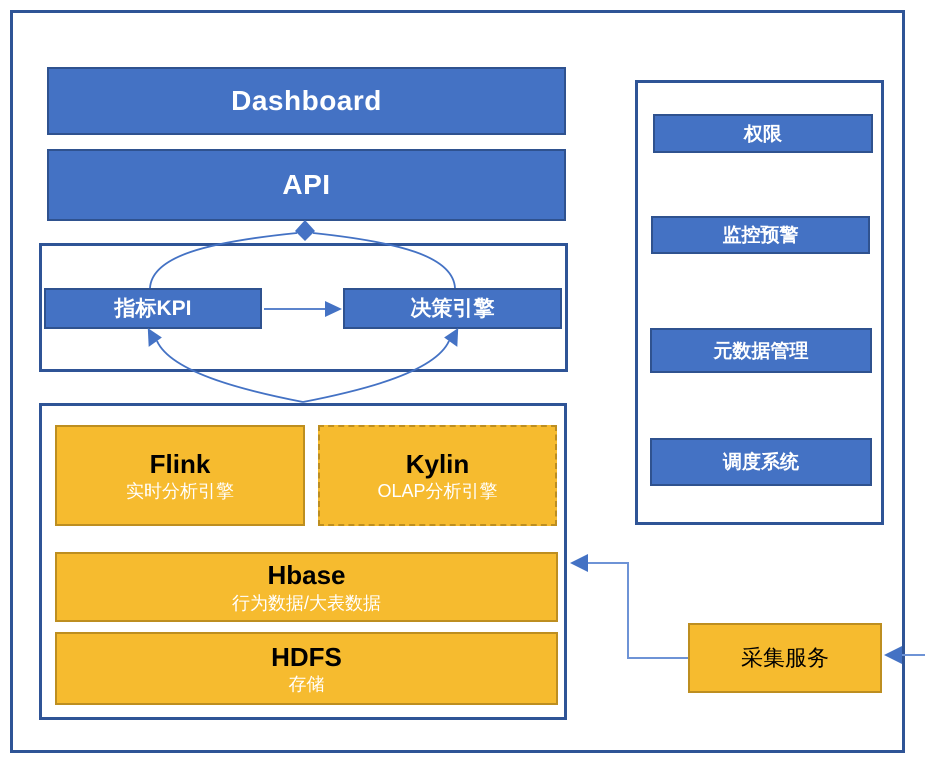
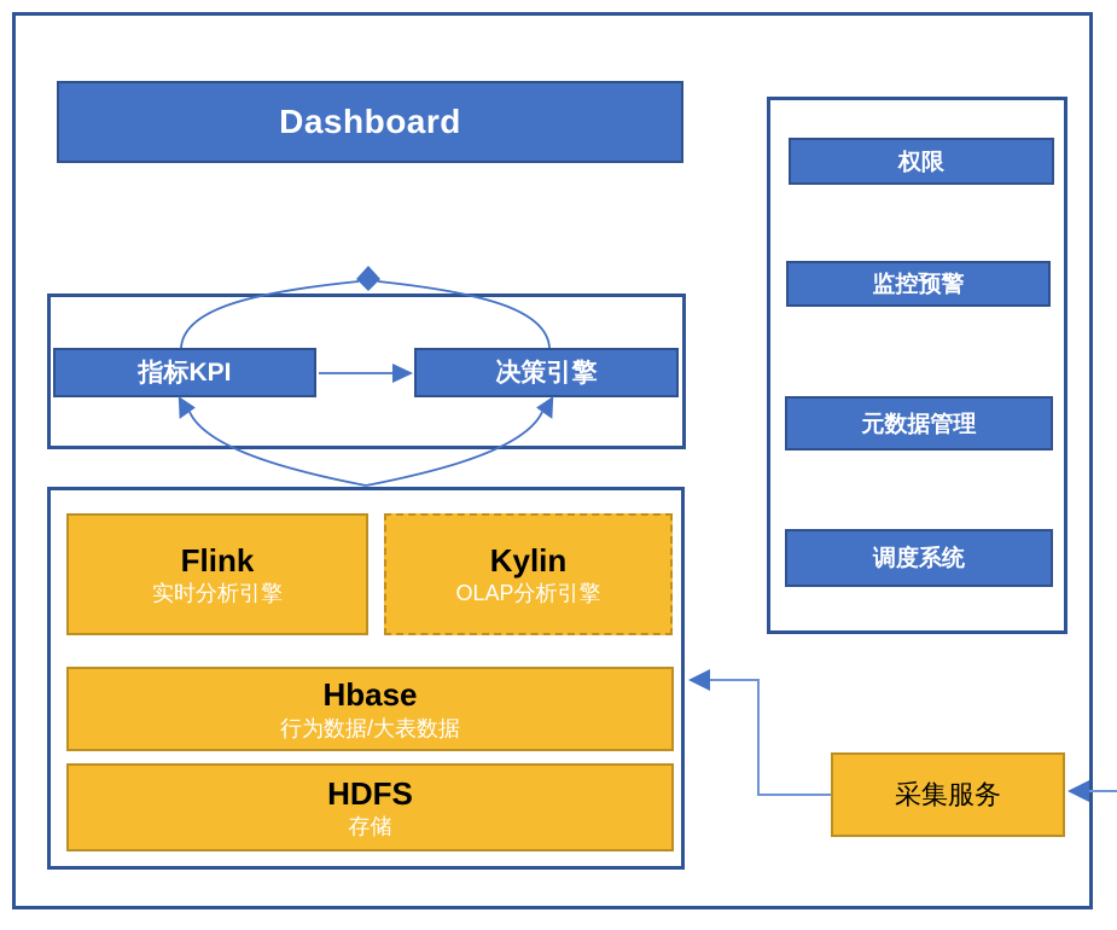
  Dashboard
- API
  指标KPI
  决策引擎
  Flink
  实时分析引擎
  Kylin
  OLAP分析引擎
  Hbase
  行为数据/大表数据
  HDFS
  存储
  权限
  监控预警
  元数据管理
  调度系统
  采集服务
